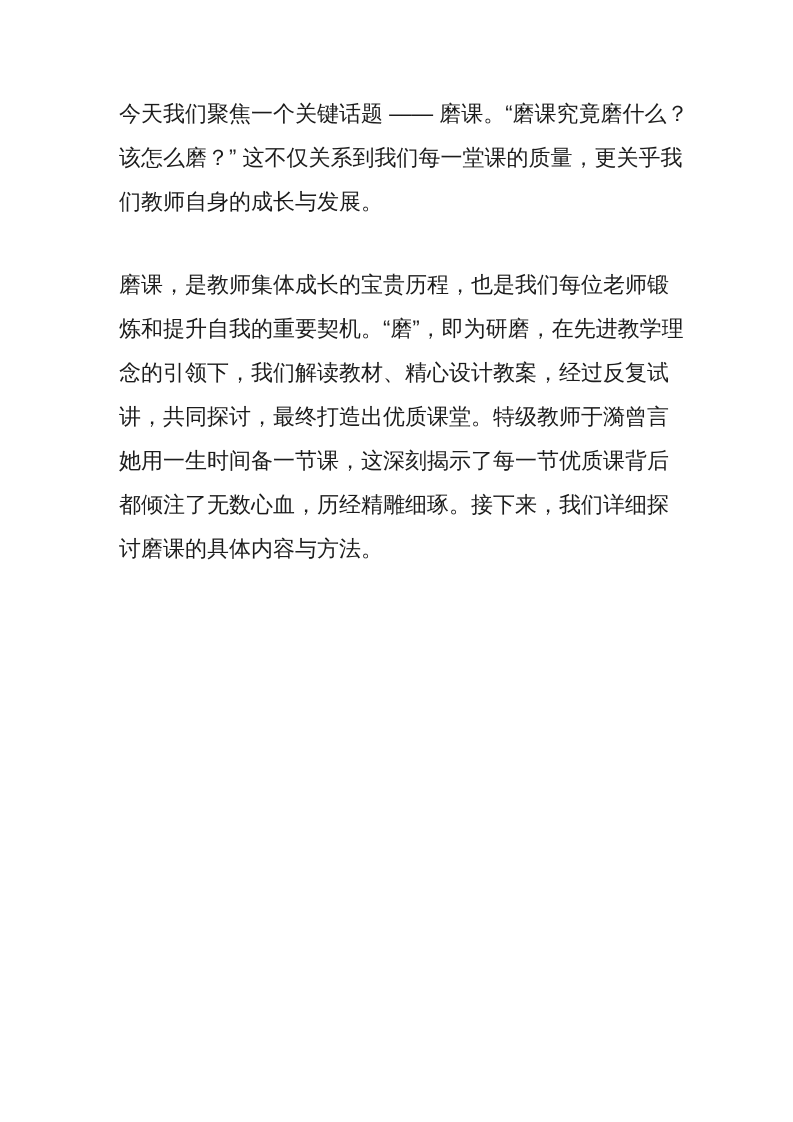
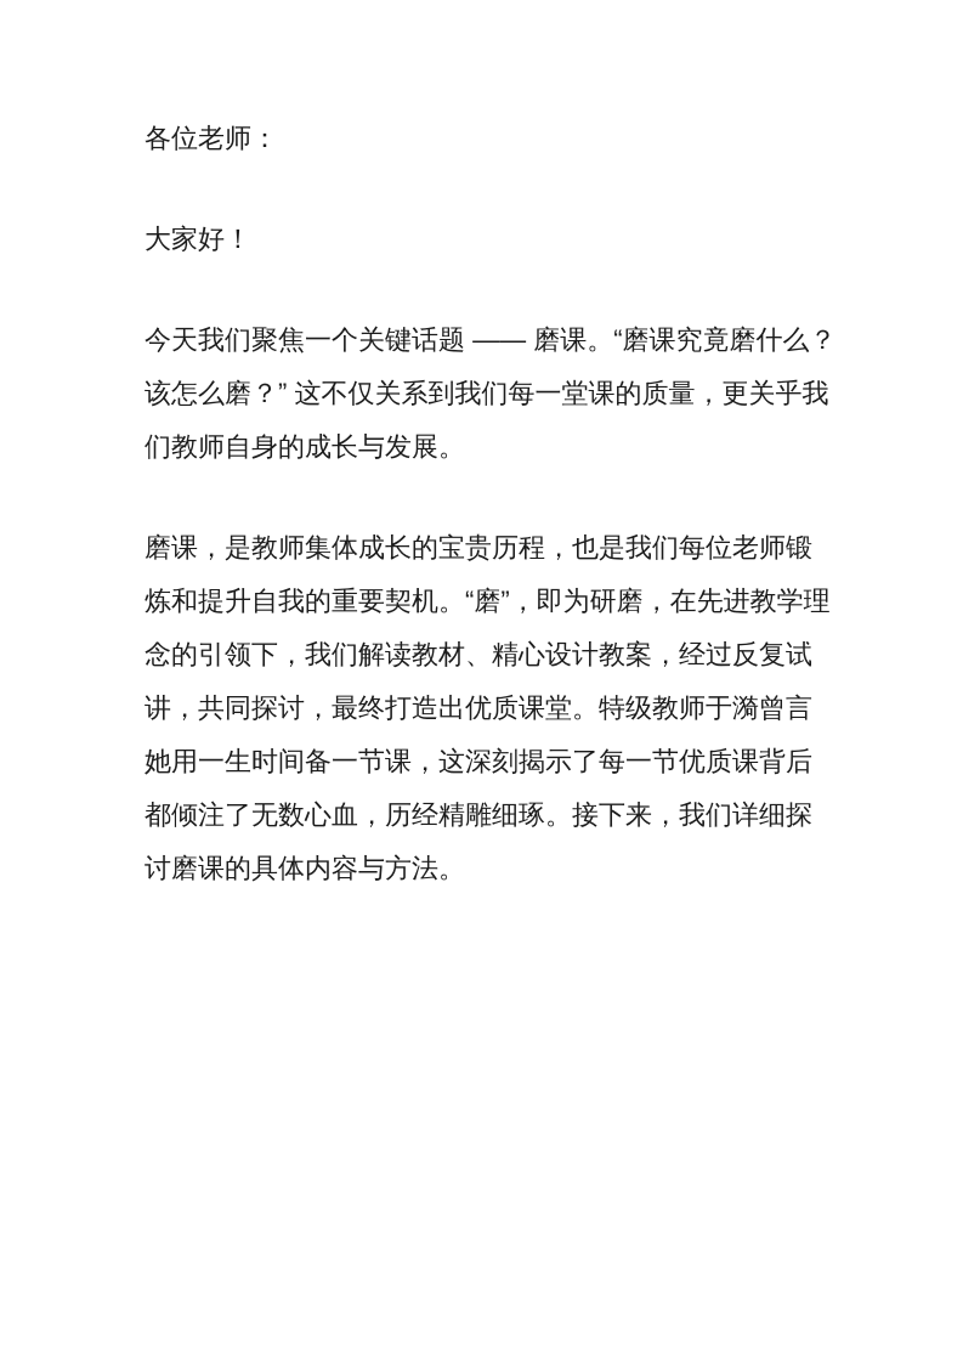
+ 各位老师：
+ 大家好！
  今天我们聚焦一个关键话题 —— 磨课。“磨课究竟磨什么？该怎么磨？” 这不仅关系到我们每一堂课的质量，更关乎我们教师自身的成长与发展。
  磨课，是教师集体成长的宝贵历程，也是我们每位老师锻炼和提升自我的重要契机。“磨”，即为研磨，在先进教学理念的引领下，我们解读教材、精心设计教案，经过反复试讲，共同探讨，最终打造出优质课堂。特级教师于漪曾言她用一生时间备一节课，这深刻揭示了每一节优质课背后都倾注了无数心血，历经精雕细琢。接下来，我们详细探讨磨课的具体内容与方法。
